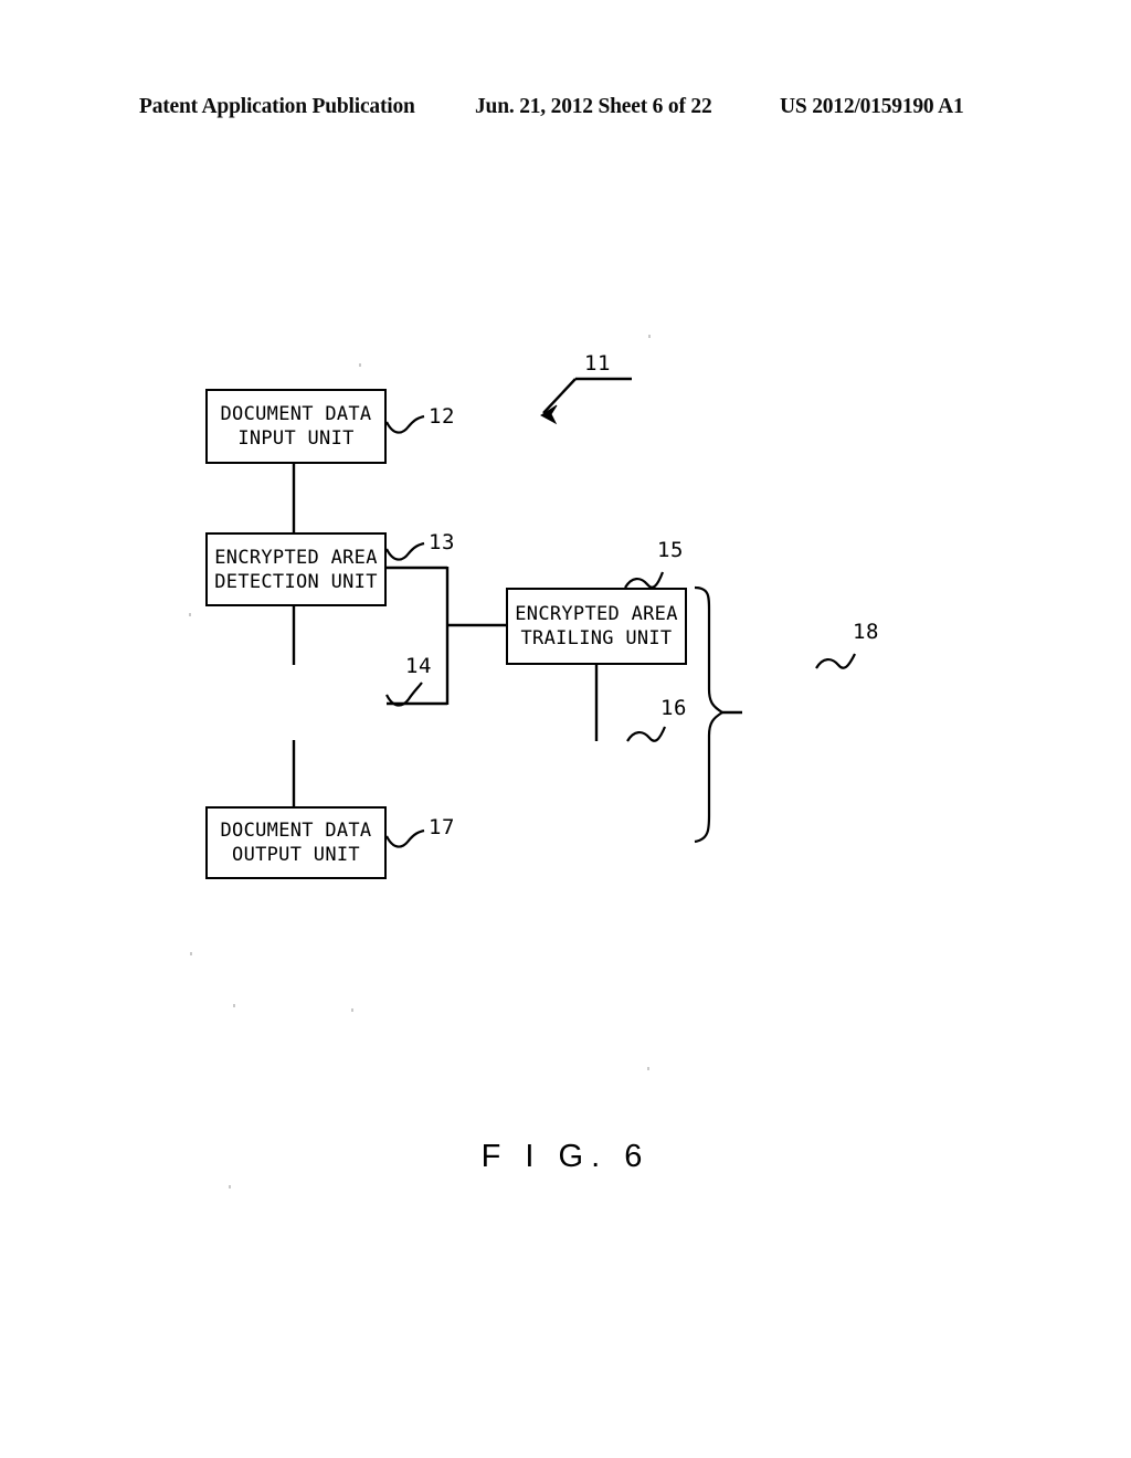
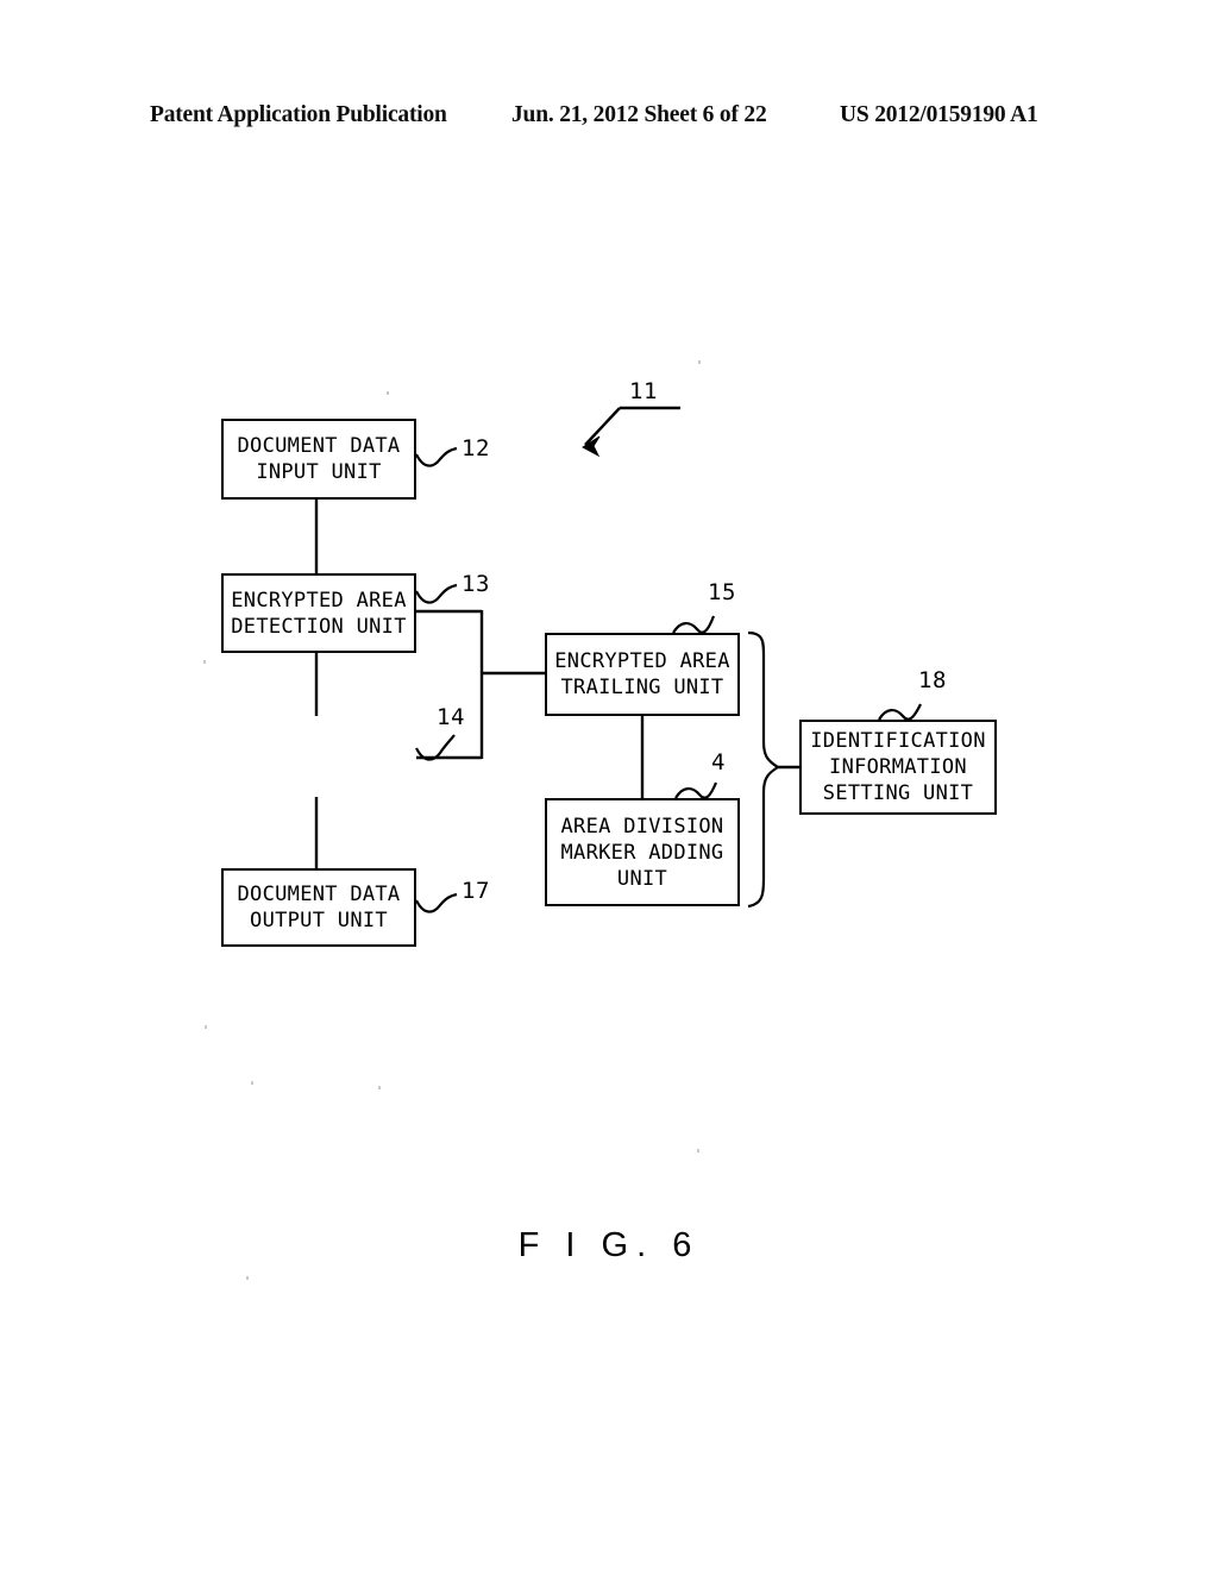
  Patent Application Publication
  Jun. 21, 2012 Sheet 6 of 22
  US 2012/0159190 A1
  DOCUMENT DATA
  INPUT UNIT
  ENCRYPTED AREA
  DETECTION UNIT
  DOCUMENT DATA
  OUTPUT UNIT
  ENCRYPTED AREA
  TRAILING UNIT
+ AREA DIVISION
+ MARKER ADDING
+ UNIT
+ IDENTIFICATION
+ INFORMATION
+ SETTING UNIT
  12
  13
  14
  17
  15
- 16
+ 4
  18
  11
  F I G. 6
